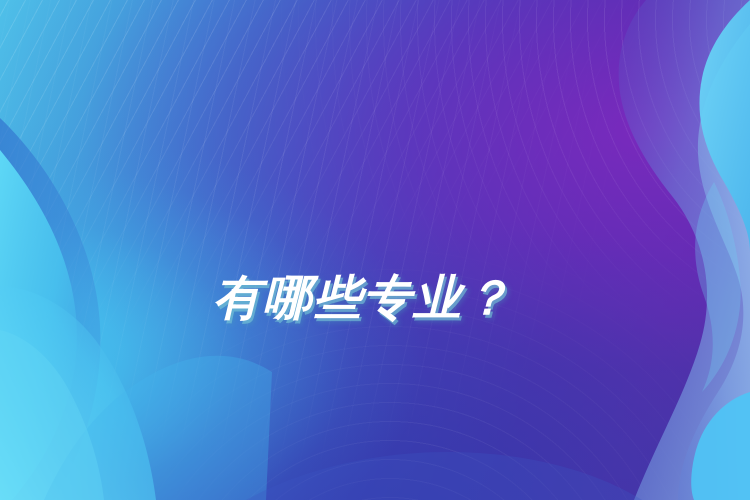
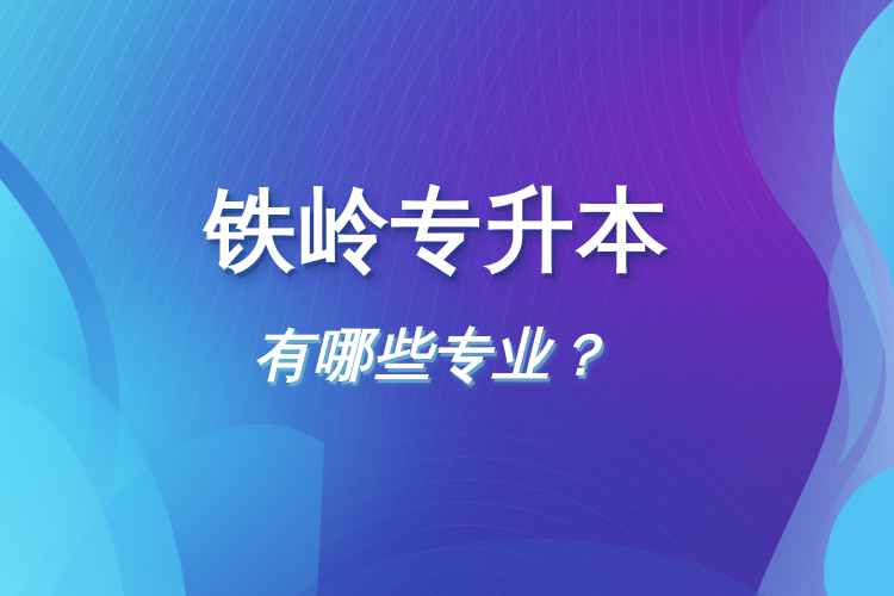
+ 铁岭专升本
  有哪些专业？
